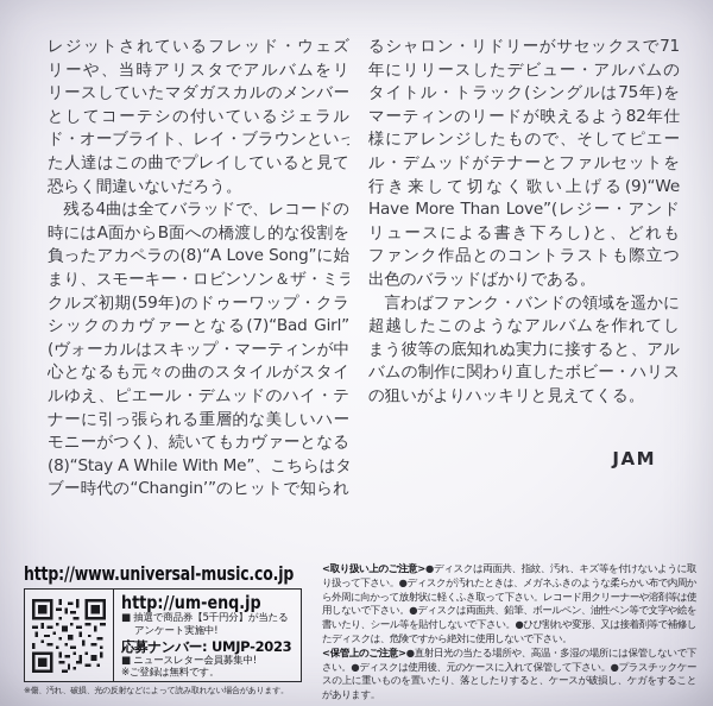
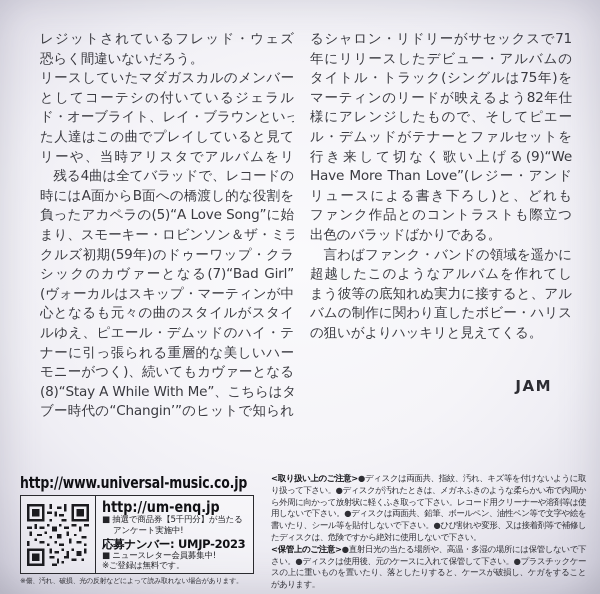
  レジットされているフレッド・ウェズ
- リーや、当時アリスタでアルバムをリ
+ 恐らく間違いないだろう。
  リースしていたマダガスカルのメンバー
  としてコーテシの付いているジェラル
  ド・オーブライト、レイ・ブラウンといっ
  た人達はこの曲でプレイしていると見て
- 恐らく間違いないだろう。
+ リーや、当時アリスタでアルバムをリ
  残る4曲は全てバラッドで、レコードの
  時にはA面からB面への橋渡し的な役割を
- 負ったアカペラの(8)“A Love Song”に始
+ 負ったアカペラの(5)“A Love Song”に始
  まり、スモーキー・ロビンソン＆ザ・ミラ
  クルズ初期(59年)のドゥーワップ・クラ
  シックのカヴァーとなる(7)“Bad Girl”
  (ヴォーカルはスキップ・マーティンが中
  心となるも元々の曲のスタイルがスタイ
  ルゆえ、ピエール・デムッドのハイ・テ
  ナーに引っ張られる重層的な美しいハー
  モニーがつく)、続いてもカヴァーとなる
  (8)“Stay A While With Me”、こちらはタ
  ブー時代の“Changin’”のヒットで知られ
  るシャロン・リドリーがサセックスで71
  年にリリースしたデビュー・アルバムの
  タイトル・トラック(シングルは75年)を
  マーティンのリードが映えるよう82年仕
  様にアレンジしたもので、そしてピエー
  ル・デムッドがテナーとファルセットを
  行き来して切なく歌い上げる(9)“We
  Have More Than Love”(レジー・アンド
  リュースによる書き下ろし)と、どれも
  ファンク作品とのコントラストも際立つ
  出色のバラッドばかりである。
  言わばファンク・バンドの領域を遥かに
  超越したこのようなアルバムを作れてし
  まう彼等の底知れぬ実力に接すると、アル
  バムの制作に関わり直したボビー・ハリス
  の狙いがよりハッキリと見えてくる。
  JAM
  http://www.universal-music.co.jp
  http://um-enq.jp
  ■ 抽選で商品券【5千円分】が当たる
  アンケート実施中!
  応募ナンバー: UMJP-2023
  ■ ニュースレター会員募集中!
  ※ご登録は無料です。
  ※傷、汚れ、破損、光の反射などによって読み取れない場合があります。
  <取り扱い上のご注意>●ディスクは両面共、指紋、汚れ、キズ等を付けないように取り扱って下さい。●ディスクが汚れたときは、メガネふきのような柔らかい布で内周から外周に向かって放射状に軽くふき取って下さい。レコード用クリーナーや溶剤等は使用しないで下さい。●ディスクは両面共、鉛筆、ボールペン、油性ペン等で文字や絵を書いたり、シール等を貼付しないで下さい。●ひび割れや変形、又は接着剤等で補修したディスクは、危険ですから絶対に使用しないで下さい。
  <保管上のご注意>●直射日光の当たる場所や、高温・多湿の場所には保管しないで下さい。●ディスクは使用後、元のケースに入れて保管して下さい。●プラスチックケースの上に重いものを置いたり、落としたりすると、ケースが破損し、ケガをすることがあります。
